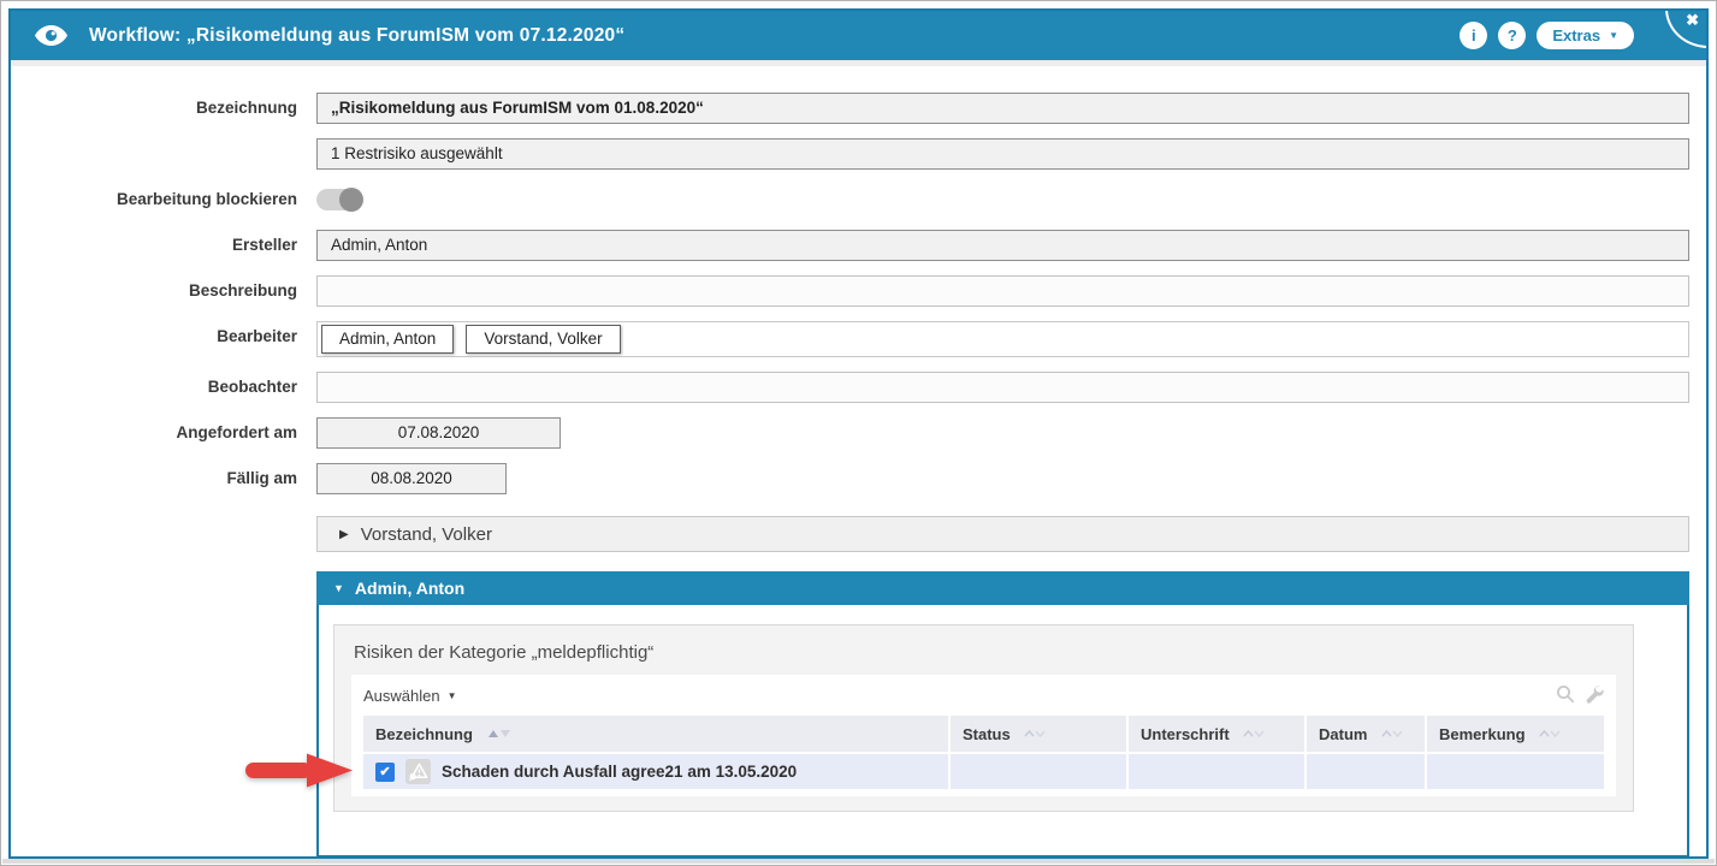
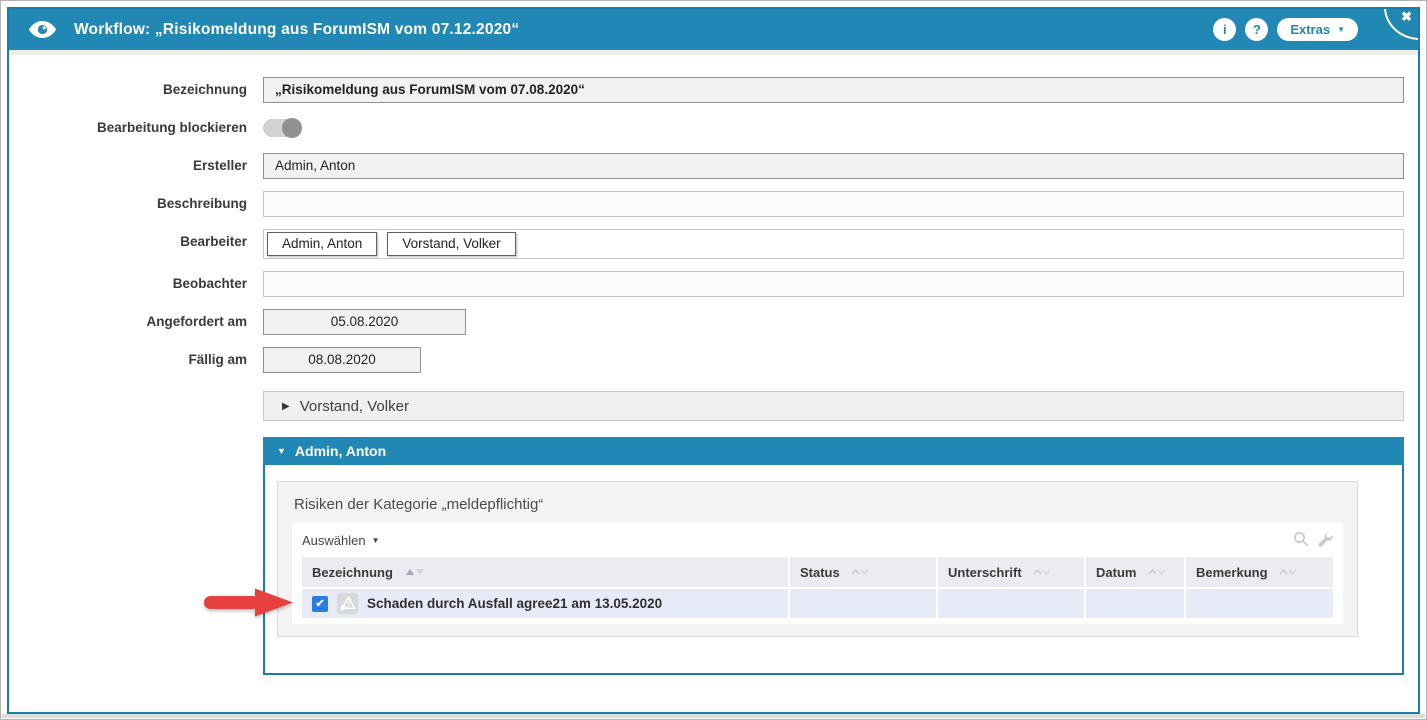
  Workflow: „Risikomeldung aus ForumISM vom 07.12.2020“
  i
  ?
  Extras
  ▼
  ✖
  Bezeichnung
- „Risikomeldung aus ForumISM vom 01.08.2020“
+ „Risikomeldung aus ForumISM vom 07.08.2020“
- 1 Restrisiko ausgewählt
  Bearbeitung blockieren
  Ersteller
  Admin, Anton
  Beschreibung
  Bearbeiter
  Admin, Anton
  Vorstand, Volker
  Beobachter
  Angefordert am
- 07.08.2020
+ 05.08.2020
  Fällig am
  08.08.2020
  ▶
  Vorstand, Volker
  ▼
  Admin, Anton
  Risiken der Kategorie „meldepflichtig“
  Auswählen
  ▼
  Bezeichnung	Status	Unterschrift	Datum	Bemerkung
  ✔ Schaden durch Ausfall agree21 am 13.05.2020
